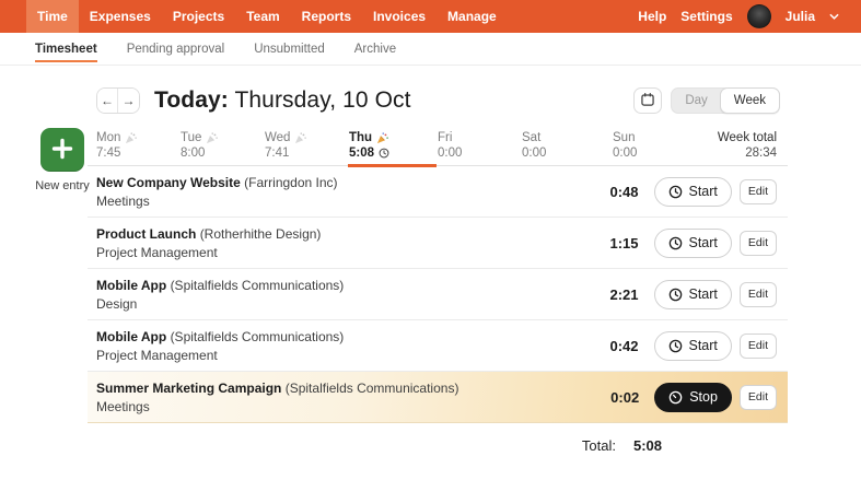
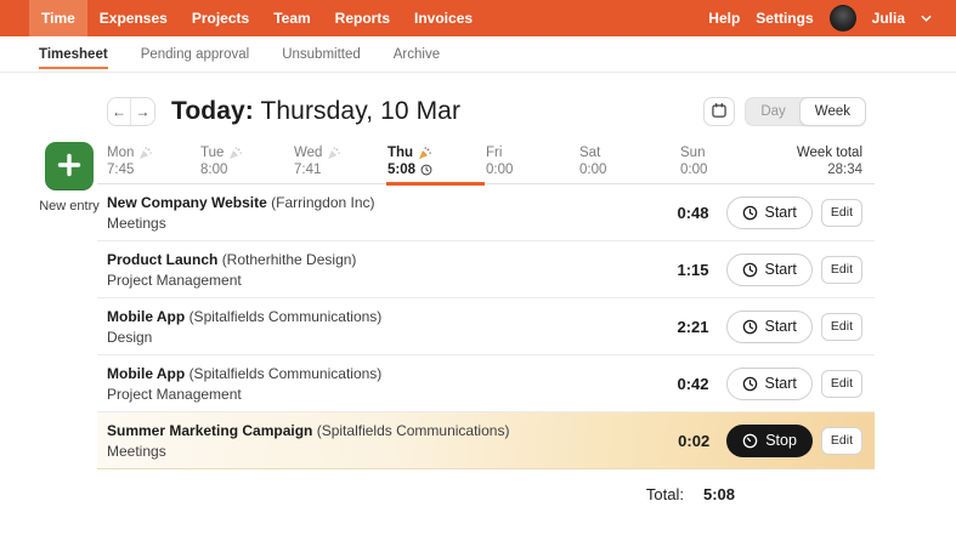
  Time
  Expenses
  Projects
  Team
  Reports
  Invoices
- Manage
  Help
  Settings
  Julia
  Timesheet
  Pending approval
  Unsubmitted
  Archive
  ←
  →
- Today: Thursday, 10 Oct
+ Today: Thursday, 10 Mar
  Day
  Week
  Mon
  7:45
  Tue
  8:00
  Wed
  7:41
  Thu
  5:08
  Fri
  0:00
  Sat
  0:00
  Sun
  0:00
  Week total
  28:34
  New entry
  New Company Website (Farringdon Inc)
  Meetings
  0:48
  Start
  Edit
  Product Launch (Rotherhithe Design)
  Project Management
  1:15
  Start
  Edit
  Mobile App (Spitalfields Communications)
  Design
  2:21
  Start
  Edit
  Mobile App (Spitalfields Communications)
  Project Management
  0:42
  Start
  Edit
  Summer Marketing Campaign (Spitalfields Communications)
  Meetings
  0:02
  Stop
  Edit
  Total:
  5:08
